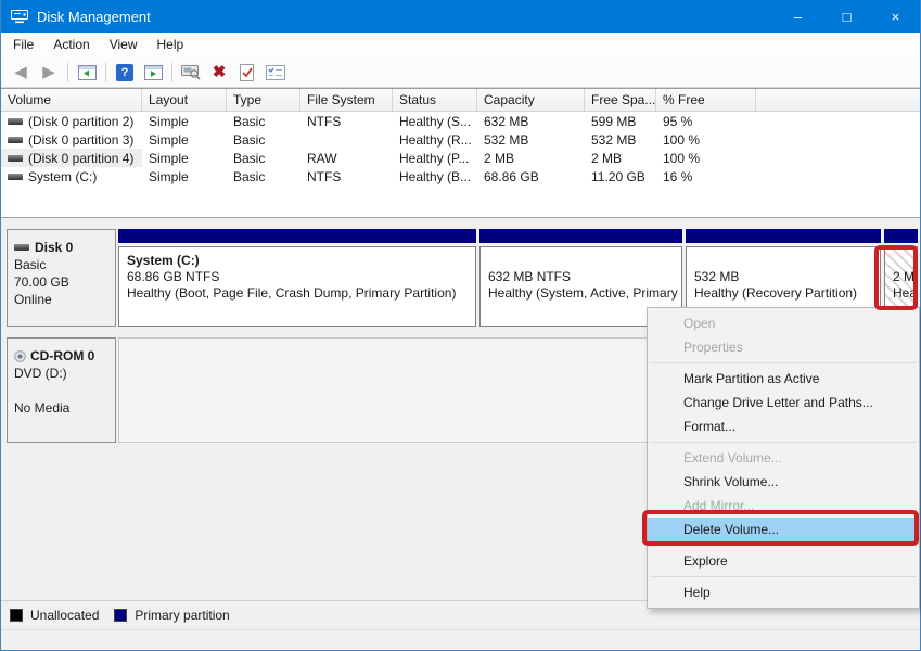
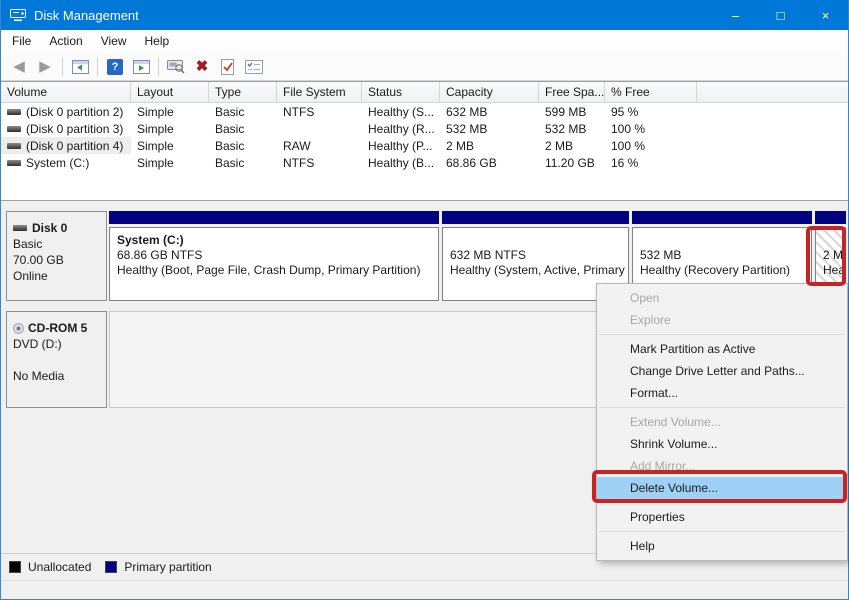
  Disk Management
  –
  □
  ×
  File
  Action
  View
  Help
  ◀
  ▶
  ?
  ✖
  Volume
  Layout
  Type
  File System
  Status
  Capacity
  Free Spa...
  % Free
  (Disk 0 partition 2)
  Simple
  Basic
  NTFS
  Healthy (S...
  632 MB
  599 MB
  95 %
  (Disk 0 partition 3)
  Simple
  Basic
  Healthy (R...
  532 MB
  532 MB
  100 %
  (Disk 0 partition 4)
  Simple
  Basic
  RAW
  Healthy (P...
  2 MB
  2 MB
  100 %
  System (C:)
  Simple
  Basic
  NTFS
  Healthy (B...
  68.86 GB
  11.20 GB
  16 %
  Disk 0
  Basic
  70.00 GB
  Online
  System (C:)
  68.86 GB NTFS
  Healthy (Boot, Page File, Crash Dump, Primary Partition)
  632 MB NTFS
  Healthy (System, Active, Primary
  532 MB
  Healthy (Recovery Partition)
- CD-ROM 0
+ CD-ROM 5
  DVD (D:)
  No Media
  Unallocated
  Primary partition
  Open
- Properties
+ Explore
  Mark Partition as Active
  Change Drive Letter and Paths...
  Format...
  Extend Volume...
  Shrink Volume...
  Add Mirror...
  Delete Volume...
- Explore
+ Properties
  Help
